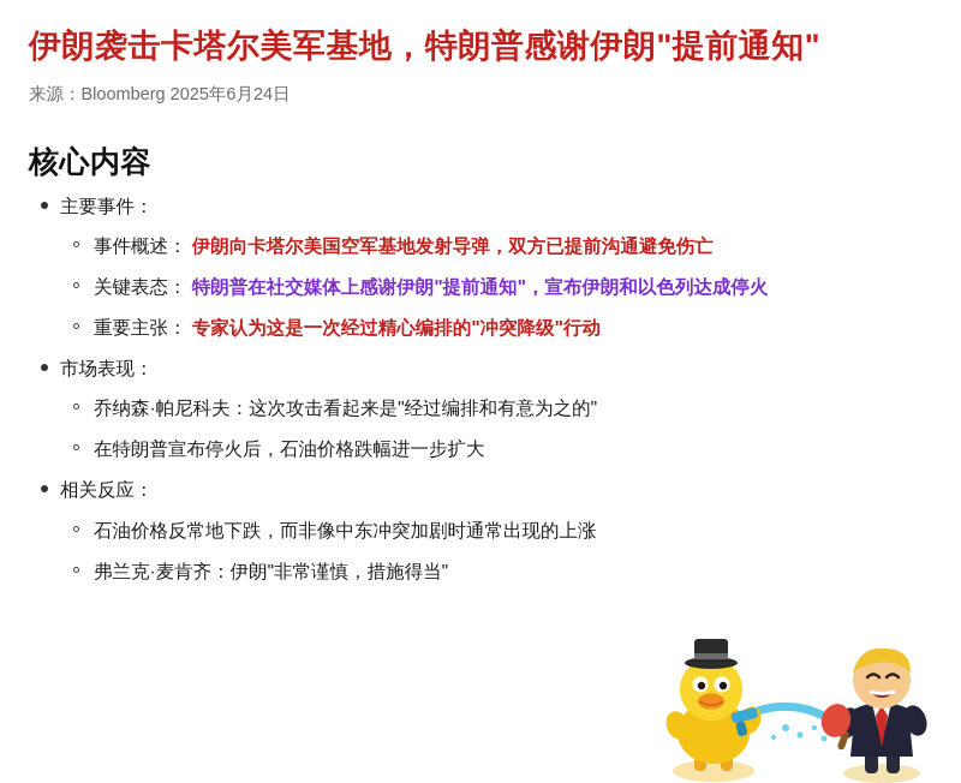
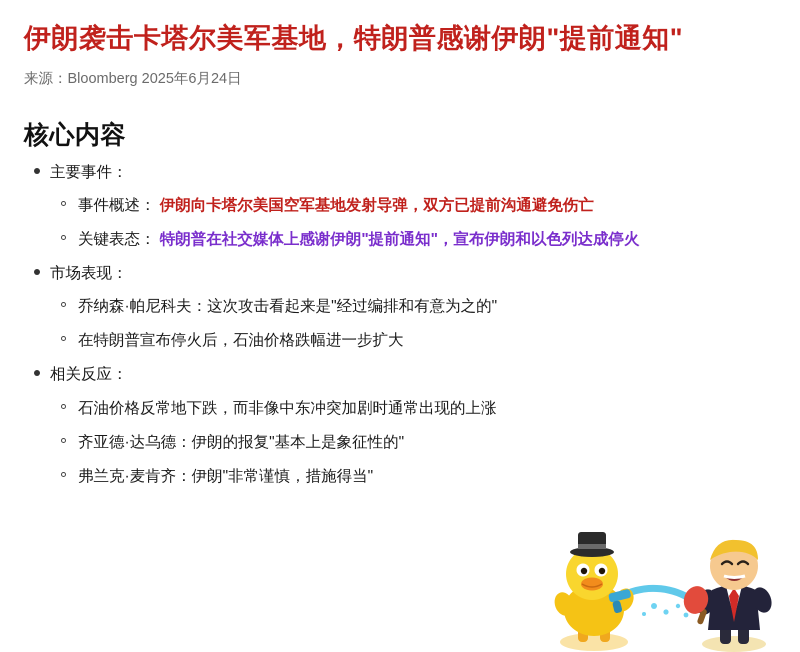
  伊朗袭击卡塔尔美军基地，特朗普感谢伊朗"提前通知"
  来源：Bloomberg 2025年6月24日
  核心内容
  主要事件：
  事件概述： 伊朗向卡塔尔美国空军基地发射导弹，双方已提前沟通避免伤亡
  关键表态： 特朗普在社交媒体上感谢伊朗"提前通知"，宣布伊朗和以色列达成停火
- 重要主张： 专家认为这是一次经过精心编排的"冲突降级"行动
  市场表现：
  乔纳森·帕尼科夫：这次攻击看起来是"经过编排和有意为之的"
  在特朗普宣布停火后，石油价格跌幅进一步扩大
  相关反应：
  石油价格反常地下跌，而非像中东冲突加剧时通常出现的上涨
+ 齐亚德·达乌德：伊朗的报复"基本上是象征性的"
  弗兰克·麦肯齐：伊朗"非常谨慎，措施得当"
